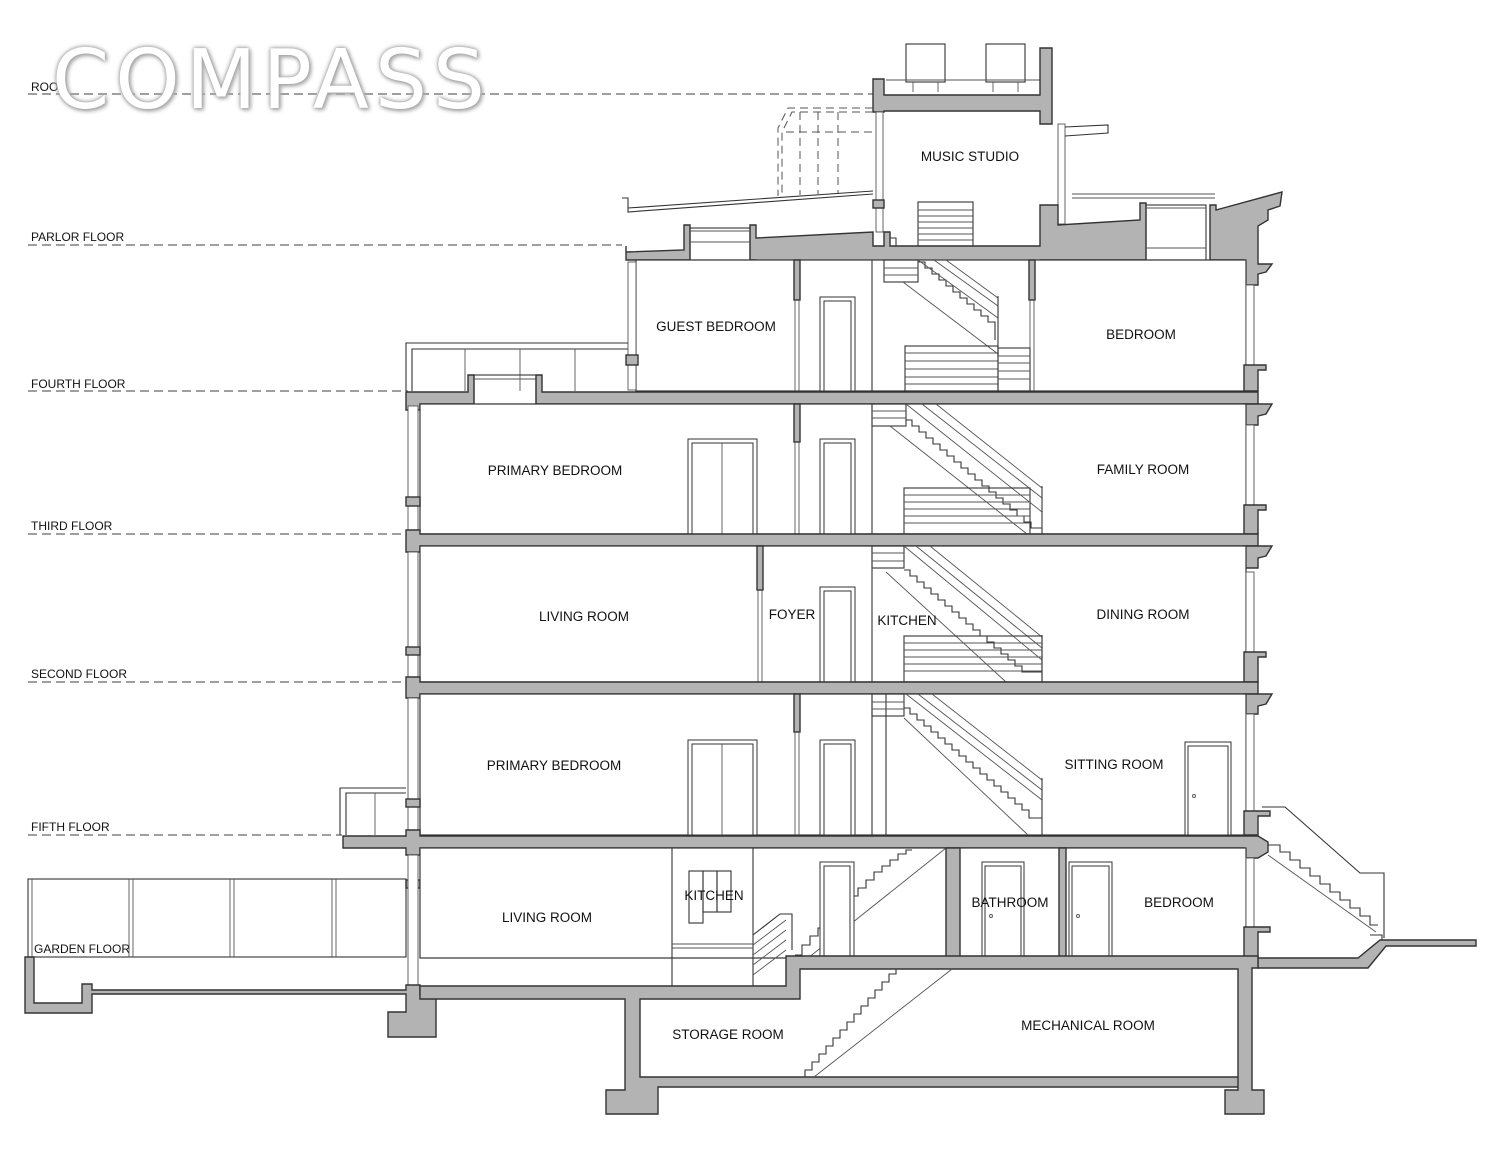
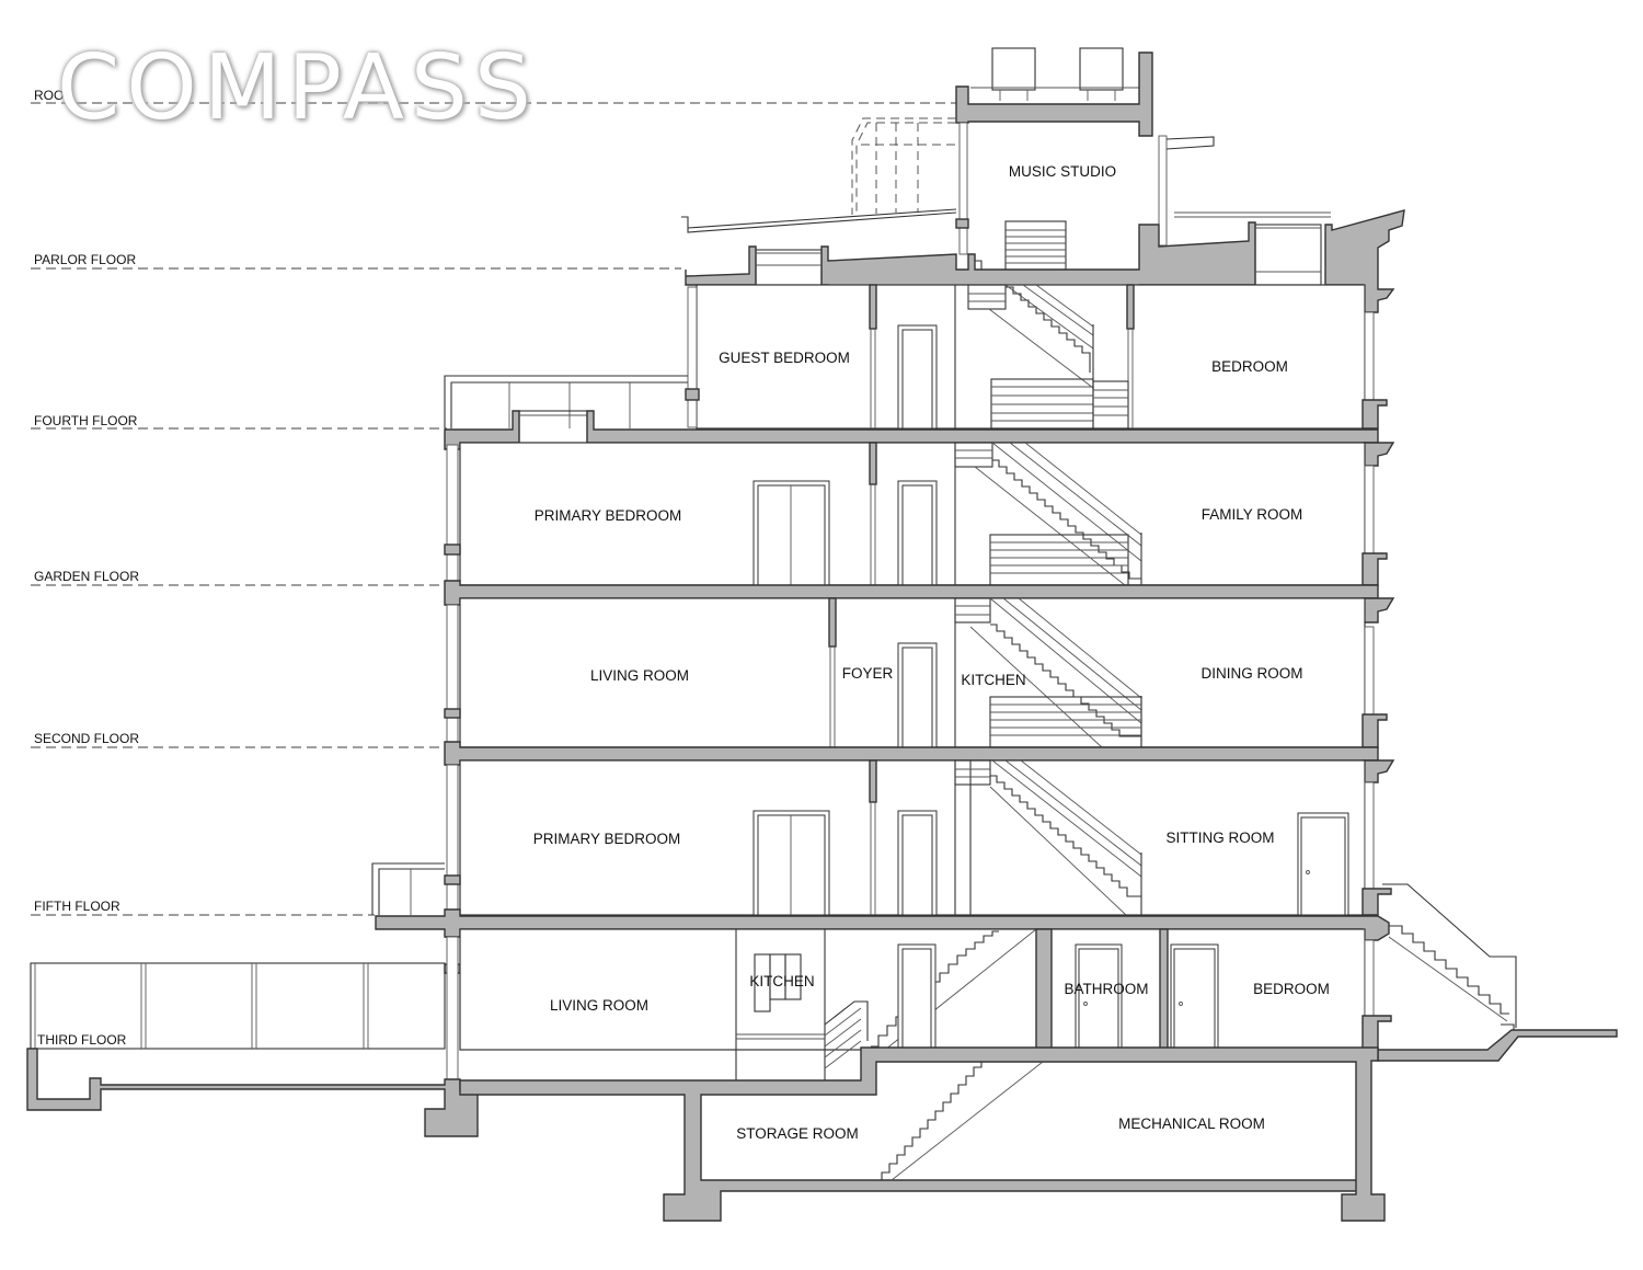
  ROOF
  PARLOR FLOOR
  FOURTH FLOOR
- THIRD FLOOR
+ GARDEN FLOOR
  SECOND FLOOR
  FIFTH FLOOR
- GARDEN FLOOR
+ THIRD FLOOR
  MUSIC STUDIO
  GUEST BEDROOM
  BEDROOM
  PRIMARY BEDROOM
  FAMILY ROOM
  LIVING ROOM
  FOYER
  KITCHEN
  DINING ROOM
  PRIMARY BEDROOM
  SITTING ROOM
  LIVING ROOM
  KITCHEN
  BATHROOM
  BEDROOM
  STORAGE ROOM
  MECHANICAL ROOM
  COMPASS
